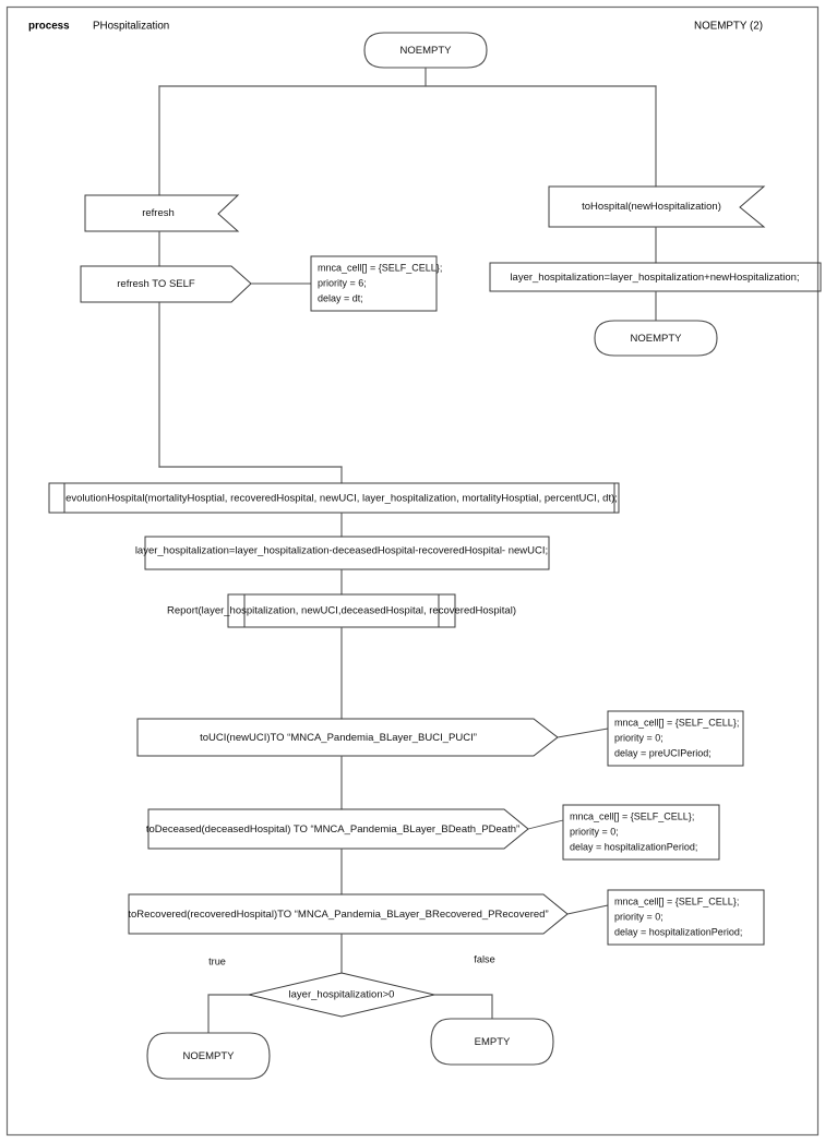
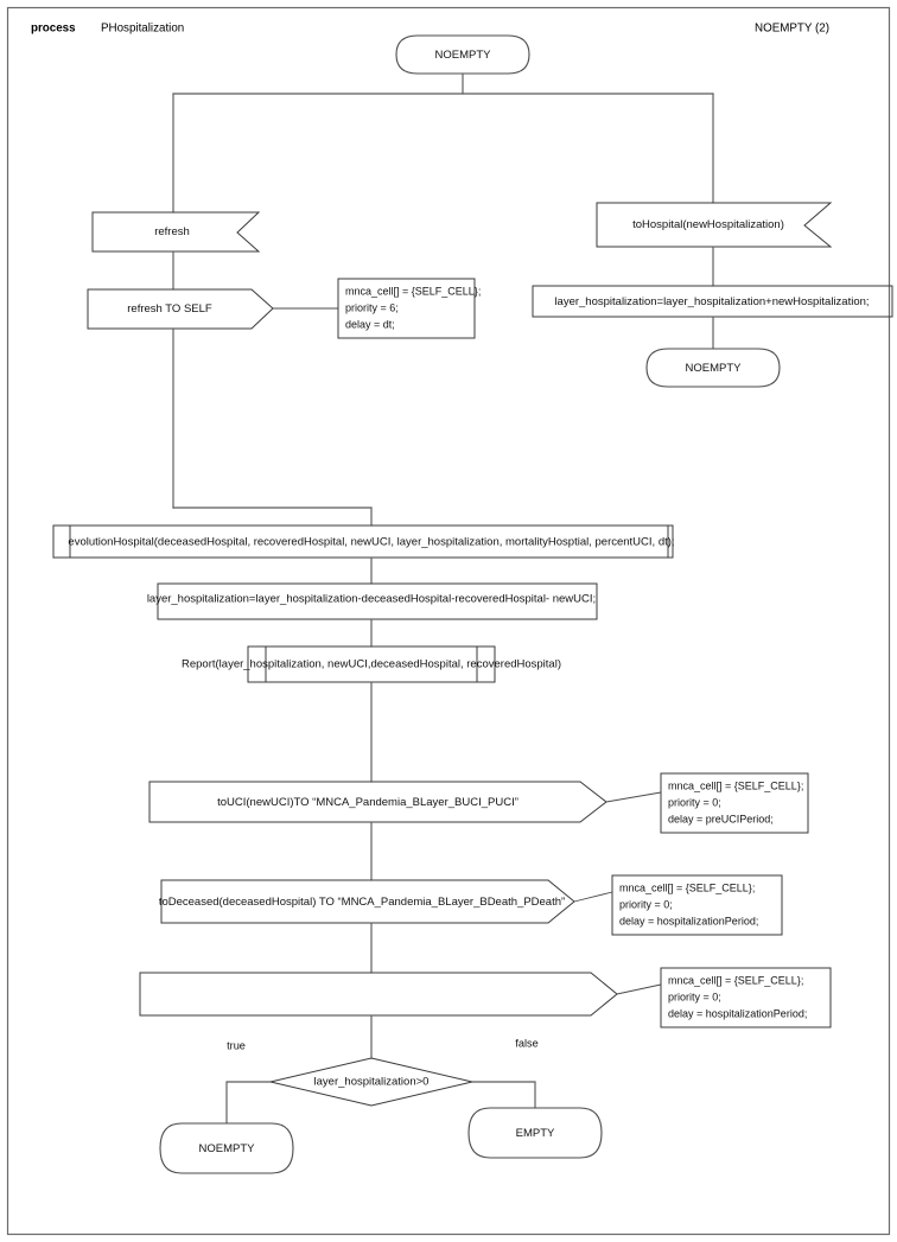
  process
  PHospitalization
  NOEMPTY (2)
  NOEMPTY
  refresh
  refresh TO SELF
  mnca_cell[] = {SELF_CELL};
  priority = 6;
  delay = dt;
  toHospital(newHospitalization)
  layer_hospitalization=layer_hospitalization+newHospitalization;
  NOEMPTY
- evolutionHospital(mortalityHosptial, recoveredHospital, newUCI, layer_hospitalization, mortalityHosptial, percentUCI, dt);
+ evolutionHospital(deceasedHospital, recoveredHospital, newUCI, layer_hospitalization, mortalityHosptial, percentUCI, dt);
  layer_hospitalization=layer_hospitalization-deceasedHospital-recoveredHospital- newUCI;
  Report(layer_hospitalization, newUCI,deceasedHospital, recoveredHospital)
  toUCI(newUCI)TO “MNCA_Pandemia_BLayer_BUCI_PUCI”
  mnca_cell[] = {SELF_CELL};
  priority = 0;
  delay = preUCIPeriod;
  toDeceased(deceasedHospital) TO “MNCA_Pandemia_BLayer_BDeath_PDeath”
  mnca_cell[] = {SELF_CELL};
  priority = 0;
  delay = hospitalizationPeriod;
- toRecovered(recoveredHospital)TO “MNCA_Pandemia_BLayer_BRecovered_PRecovered”
  mnca_cell[] = {SELF_CELL};
  priority = 0;
  delay = hospitalizationPeriod;
  layer_hospitalization>0
  true
  false
  NOEMPTY
  EMPTY
